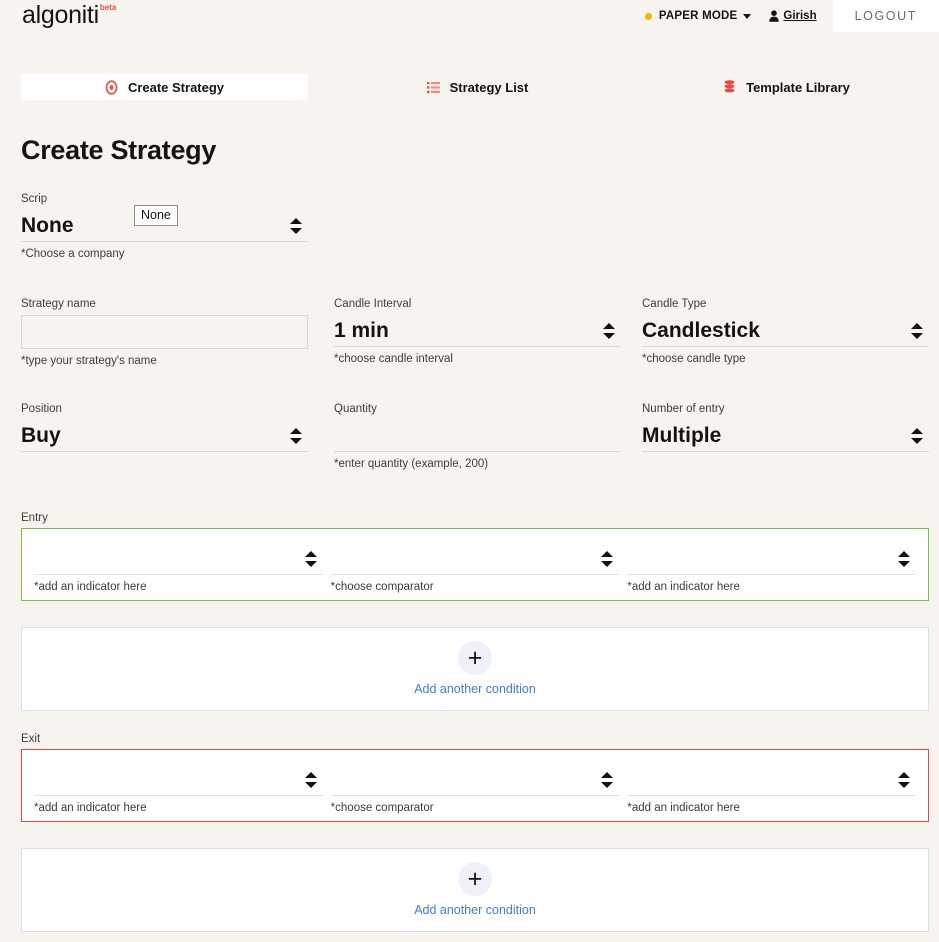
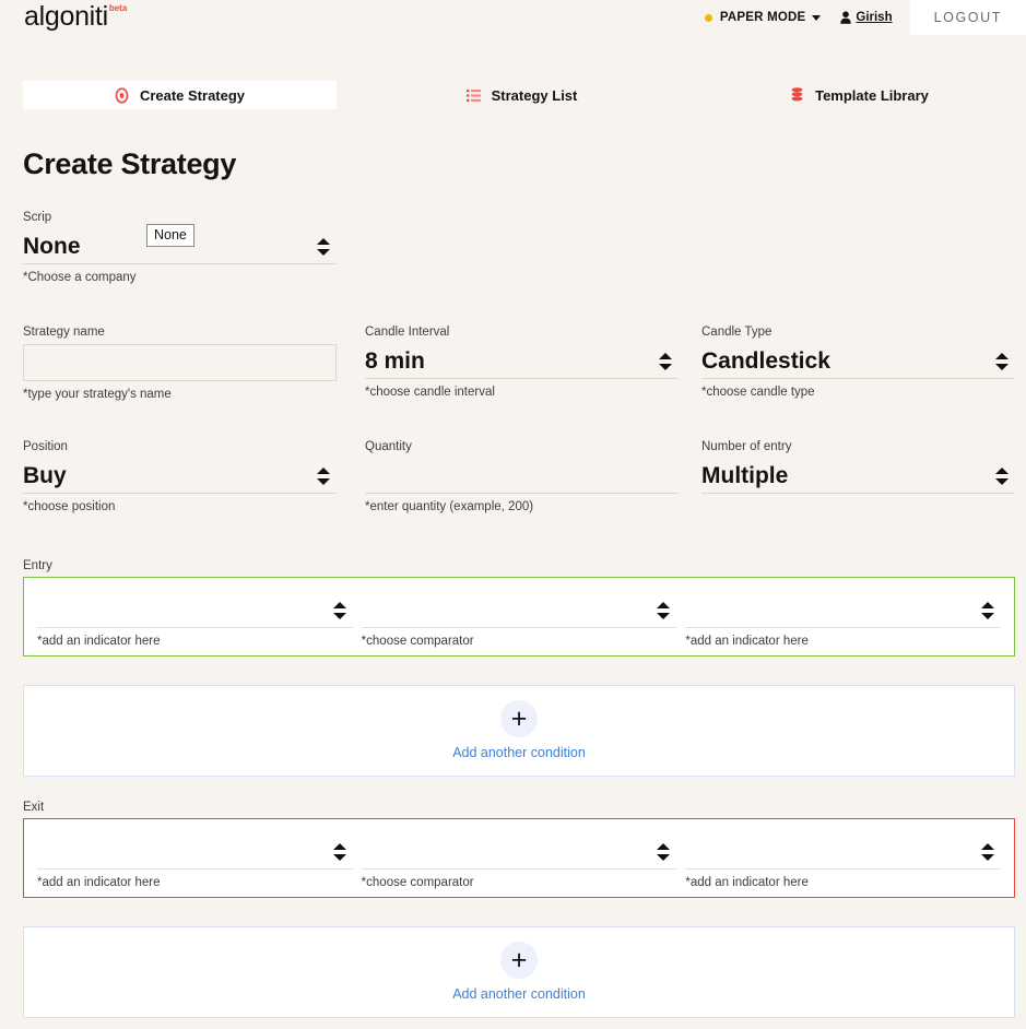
  algoniti
  beta
  PAPER MODE
  Girish
  LOGOUT
  Create Strategy
  Strategy List
  Template Library
  Create Strategy
  Scrip
  None
  *Choose a company
  None
  Strategy name
  *type your strategy's name
  Candle Interval
- 1 min
+ 8 min
  *choose candle interval
  Candle Type
  Candlestick
  *choose candle type
  Position
  Buy
+ *choose position
  Quantity
  *enter quantity (example, 200)
  Number of entry
  Multiple
  Entry
  *add an indicator here
  *choose comparator
  *add an indicator here
  +
  Add another condition
  Exit
  *add an indicator here
  *choose comparator
  *add an indicator here
  +
  Add another condition
